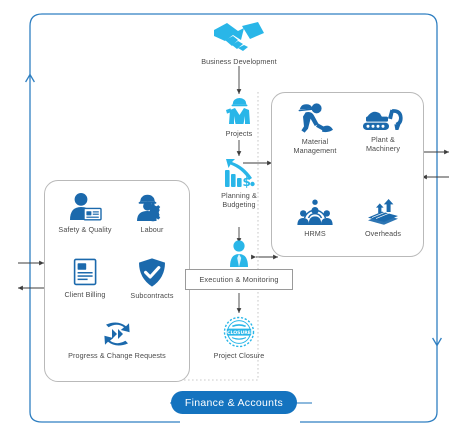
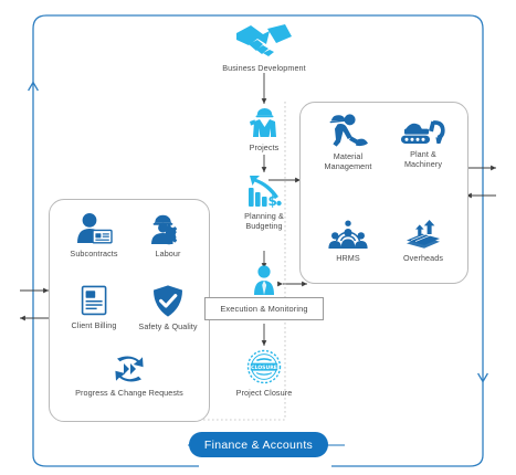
  Business Development
  Projects
  $
  Planning &
  Budgeting
  Execution & Monitoring
  Project Closure
- Safety & Quality
+ Subcontracts
  Labour
  Client Billing
- Subcontracts
+ Safety & Quality
  Progress & Change Requests
  Material
  Management
  Plant &
  Machinery
  HRMS
  Overheads
  Finance & Accounts
